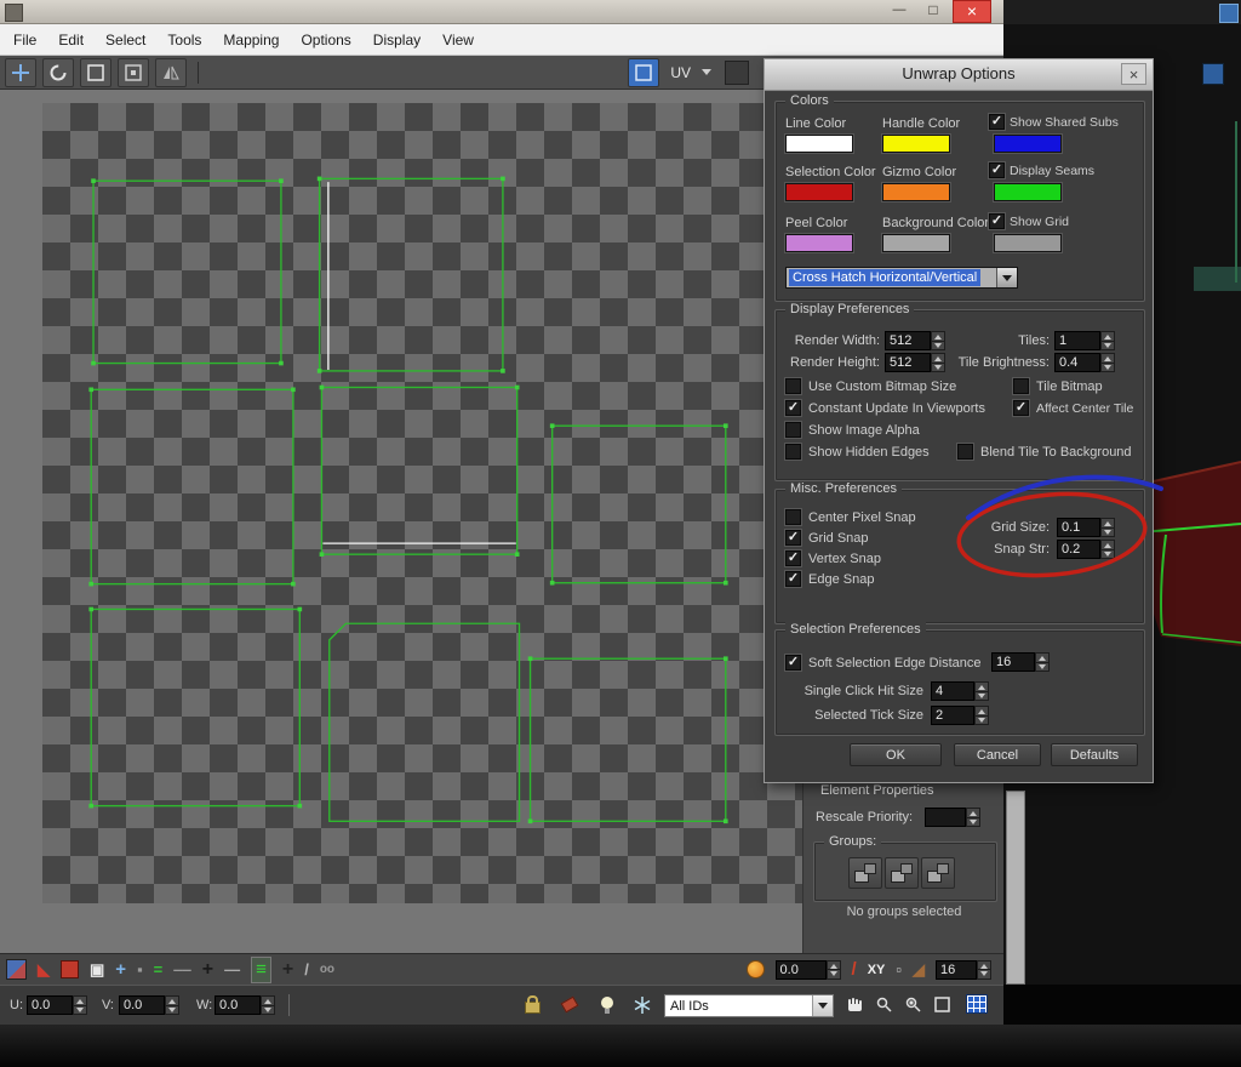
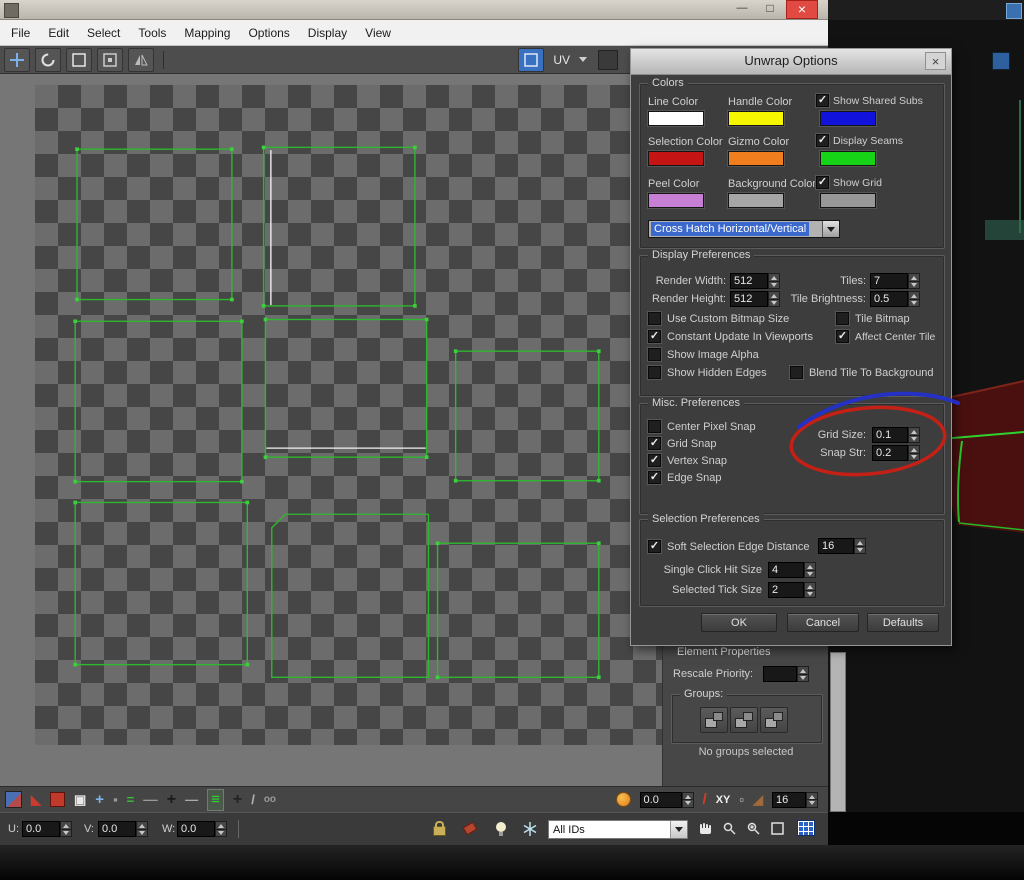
  —
  □
  ×
  File
  Edit
  Select
  Tools
  Mapping
  Options
  Display
  View
  UV
  Element Properties
  Rescale Priority:
  Groups:
  No groups selected
  ◣
  ▣
  +
  ▪
  =
  ‒‒
  +
  —
  ≡
  +
  /
  oo
  0.0
  /
  XY
  ▫
  ◢
  16
  U:
  0.0
  V:
  0.0
  W:
  0.0
  All IDs
  Unwrap Options
  ×
  Colors
  Line Color
  Handle Color
  Show Shared Subs
  Selection Color
  Gizmo Color
  Display Seams
  Peel Color
  Background Color
  Show Grid
  Cross Hatch Horizontal/Vertical
  Display Preferences
  Render Width:
  512
  Tiles:
- 1
+ 7
  Render Height:
  512
  Tile Brightness:
- 0.4
+ 0.5
  Use Custom Bitmap Size
  Tile Bitmap
  Constant Update In Viewports
  Affect Center Tile
  Show Image Alpha
  Show Hidden Edges
  Blend Tile To Background
  Misc. Preferences
  Center Pixel Snap
  Grid Snap
  Vertex Snap
  Edge Snap
  Grid Size:
  0.1
  Snap Str:
  0.2
  Selection Preferences
  Soft Selection Edge Distance
  16
  Single Click Hit Size
  4
  Selected Tick Size
  2
  OK
  Cancel
  Defaults
